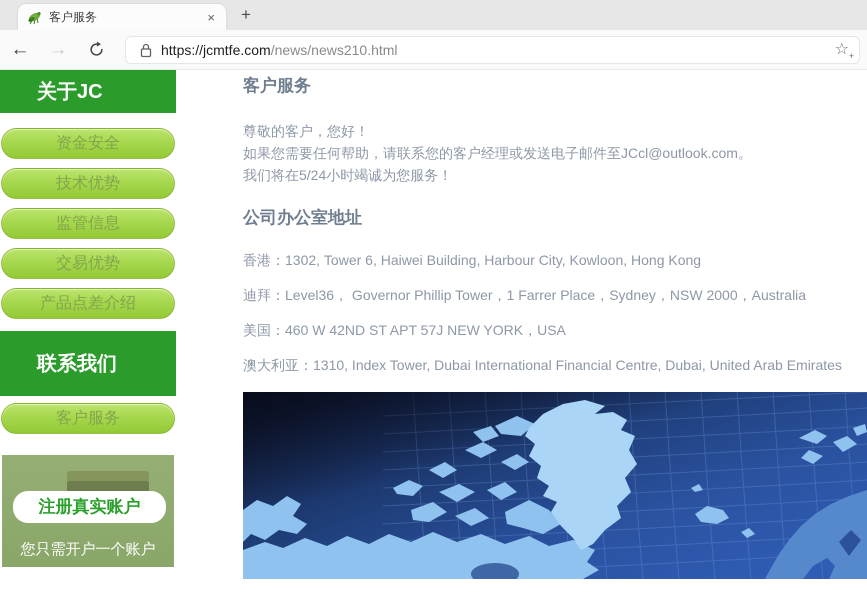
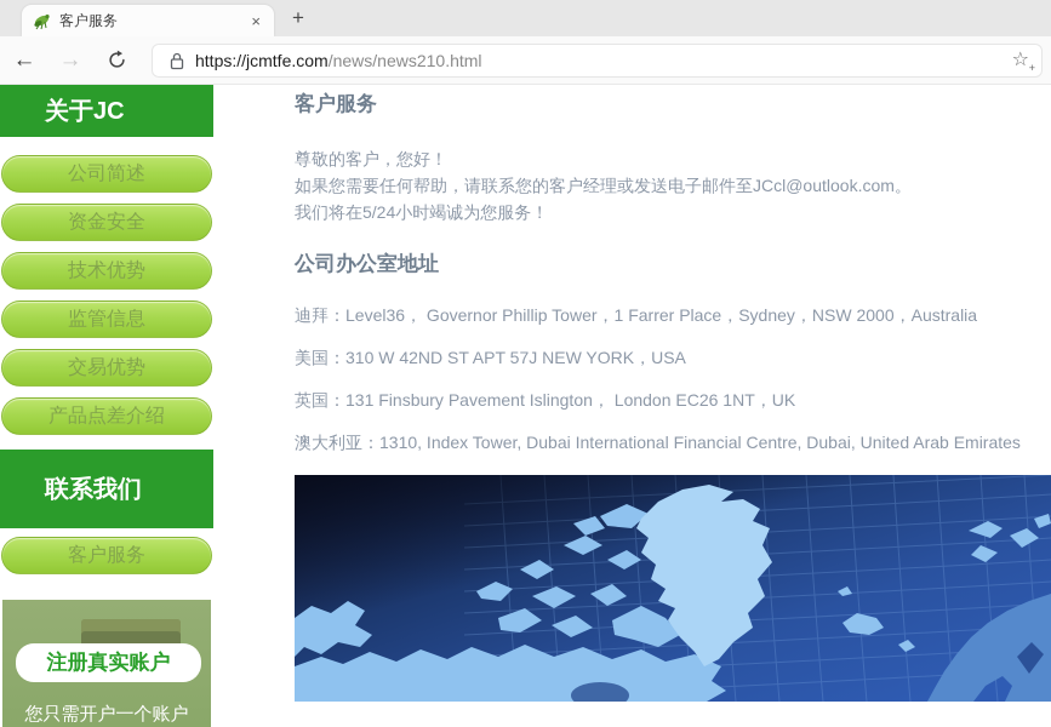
  客户服务
  ×
  +
  ←
  →
  https://jcmtfe.com
  /news/news210.html
  ☆
  +
  关于JC
+ 公司简述
  资金安全
  技术优势
  监管信息
  交易优势
  产品点差介绍
  联系我们
  客户服务
  注册真实账户
  您只需开户一个账户
  客户服务
  尊敬的客户，您好！
  如果您需要任何帮助，请联系您的客户经理或发送电子邮件至JCcl@outlook.com。
  我们将在5/24小时竭诚为您服务！
  公司办公室地址
- 香港：1302, Tower 6, Haiwei Building, Harbour City, Kowloon, Hong Kong
  迪拜：Level36， Governor Phillip Tower，1 Farrer Place，Sydney，NSW 2000，Australia
- 美国：460 W 42ND ST APT 57J NEW YORK，USA
+ 美国：310 W 42ND ST APT 57J NEW YORK，USA
+ 英国：131 Finsbury Pavement Islington， London EC26 1NT，UK
  澳大利亚：1310, Index Tower, Dubai International Financial Centre, Dubai, United Arab Emirates
